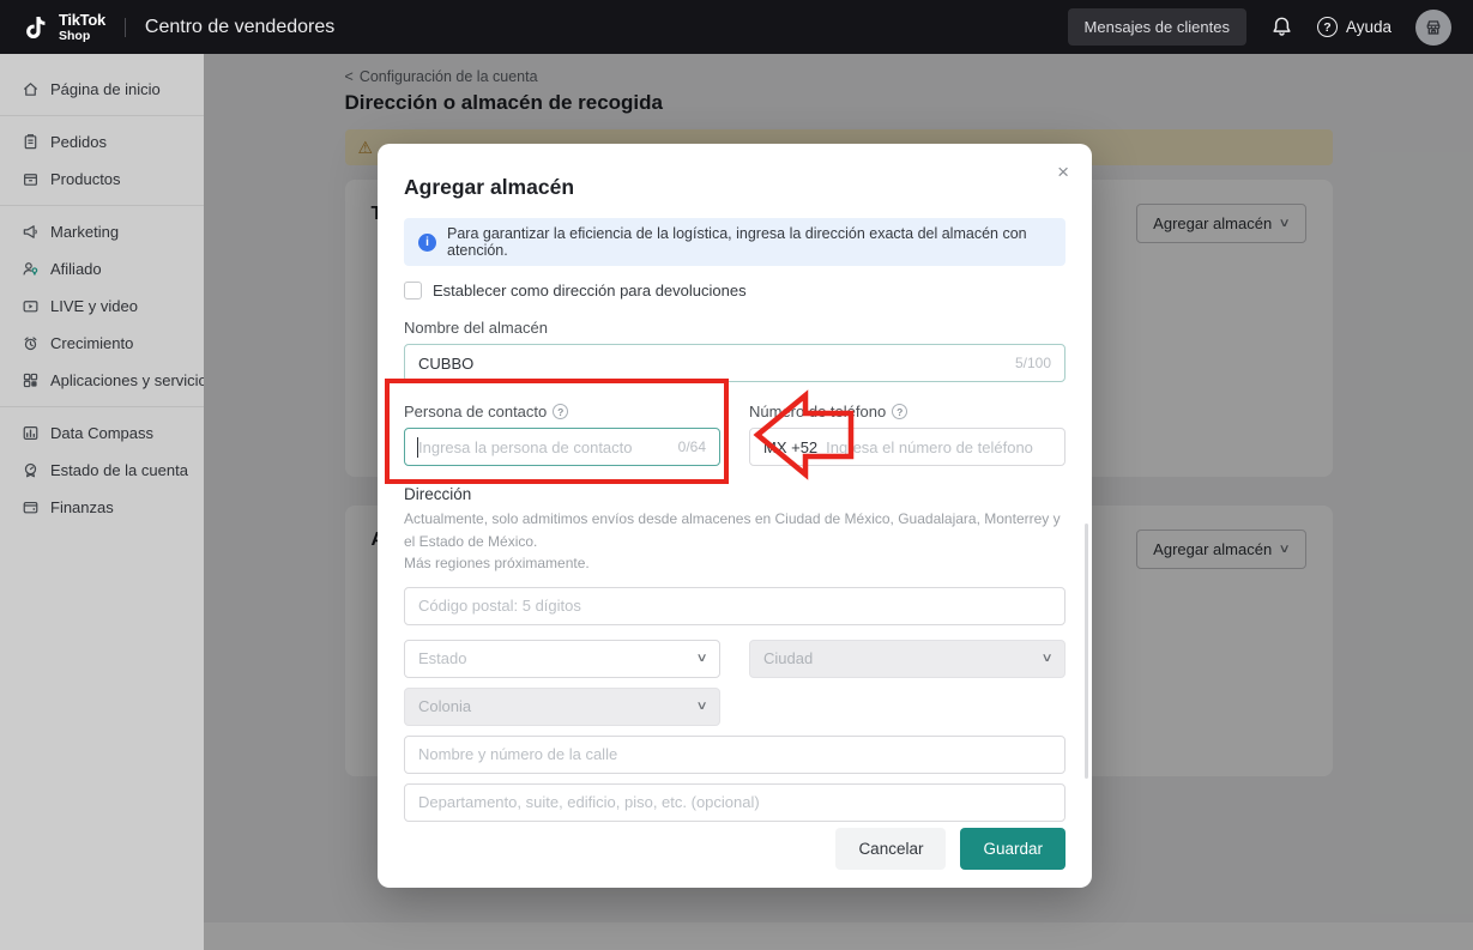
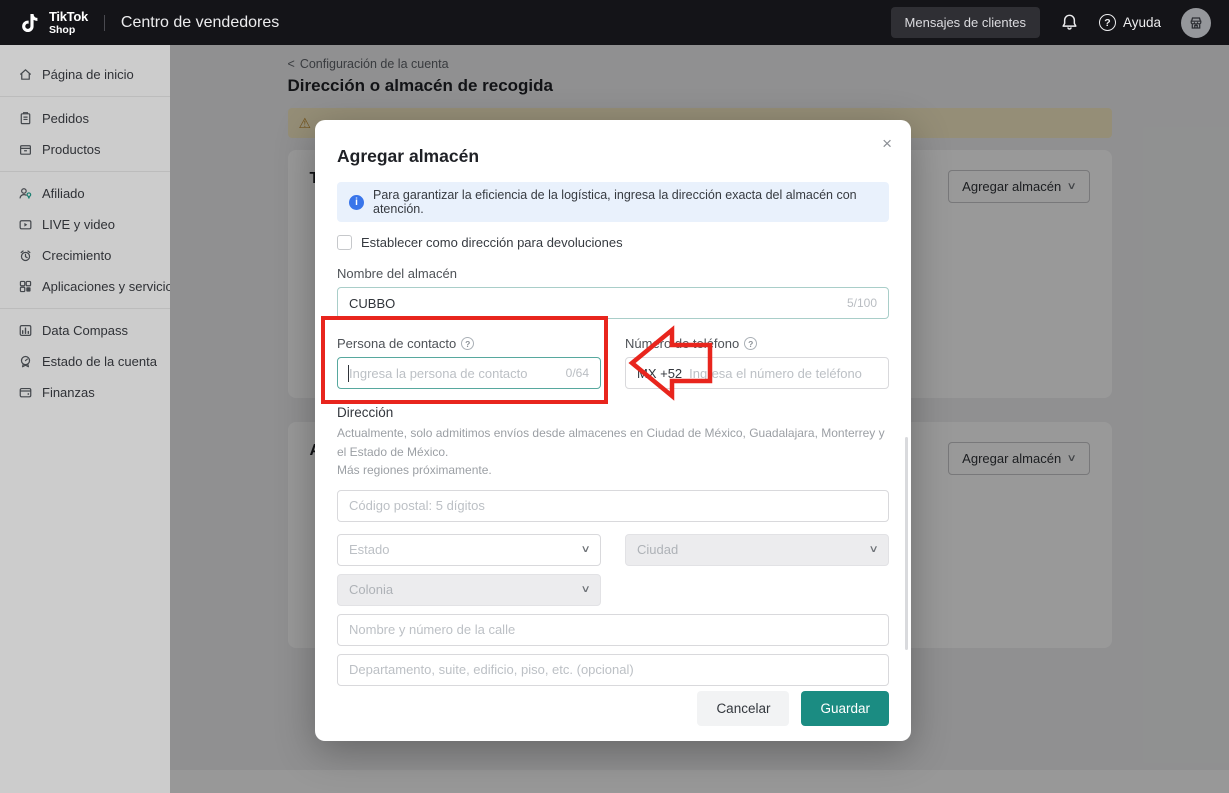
  TikTok
  Shop
  Centro de vendedores
  Mensajes de clientes
  ?
  Ayuda
  Página de inicio
  Pedidos
  Productos
- Marketing
  Afiliado
  LIVE y video
  Crecimiento
  Aplicaciones y servici
  Data Compass
  Estado de la cuenta
  Finanzas
  <
  Configuración de la cuenta
  Dirección o almacén de recogida
  ⚠
  Agregar almacén
  ∨
  Agregar almacén
  ∨
  Agregar almacén
  ×
  i
  Para garantizar la eficiencia de la logística, ingresa la dirección exacta del almacén con atención.
  Establecer como dirección para devoluciones
  Nombre del almacén
  CUBBO
  5/100
  Persona de contacto
  ?
  Ingresa la persona de contacto
  0/64
  ?
  X +52
  Ingesa el número de teléfono
  Dirección
  Actualmente, solo admitimos envíos desde almacenes en Ciudad de México, Guadalajara, Monterrey y el Estado de México.
  Más regiones próximamente.
  Código postal: 5 dígitos
  Estado
  ∨
  Ciudad
  ∨
  Colonia
  ∨
  Nombre y número de la calle
  Departamento, suite, edificio, piso, etc. (opcional)
  Cancelar
  Guardar
